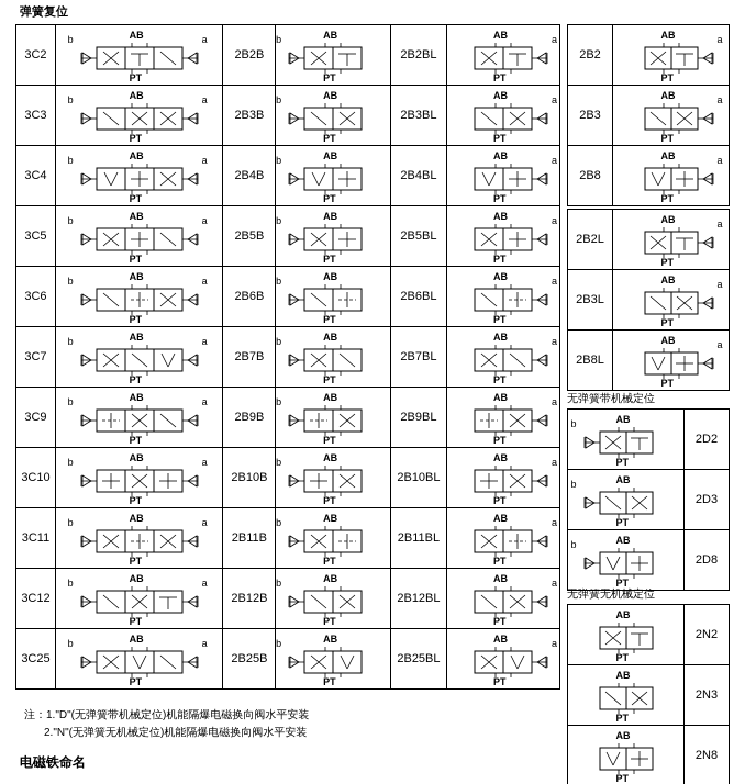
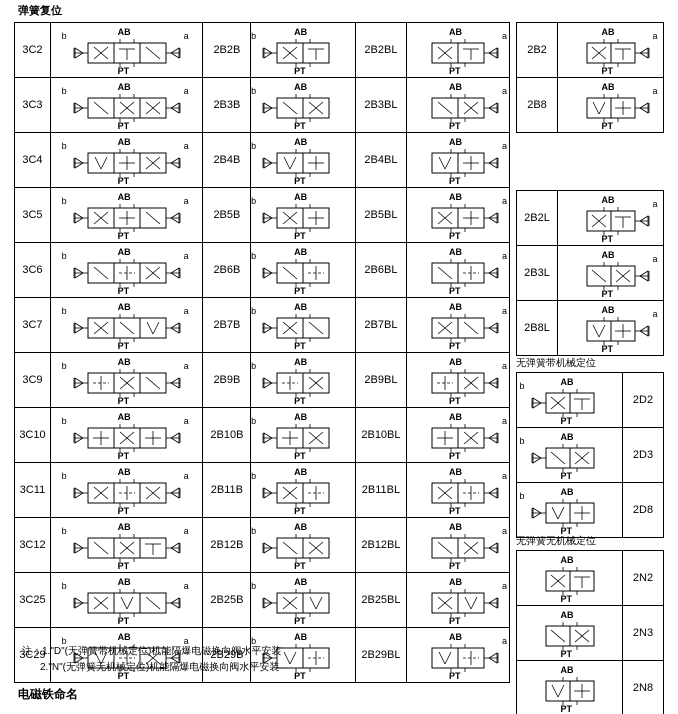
  弹簧复位
  3C2	ABPTb a	2B2B	ABPTb	2B2BL	ABPTa
  3C3	ABPTb a	2B3B	ABPTb	2B3BL	ABPTa
  3C4	ABPTb a	2B4B	ABPTb	2B4BL	ABPTa
  3C5	ABPTb a	2B5B	ABPTb	2B5BL	ABPTa
  3C6	ABPTb a	2B6B	ABPTb	2B6BL	ABPTa
  3C7	ABPTb a	2B7B	ABPTb	2B7BL	ABPTa
  3C9	ABPTb a	2B9B	ABPTb	2B9BL	ABPTa
  3C10	ABPTb a	2B10B	ABPTb	2B10BL	ABPTa
  3C11	ABPTb a	2B11B	ABPTb	2B11BL	ABPTa
  3C12	ABPTb a	2B12B	ABPTb	2B12BL	ABPTa
  3C25	ABPTb a	2B25B	ABPTb	2B25BL	ABPTa
+ 3C29	ABPTb a	2B29B	ABPTb	2B29BL	ABPTa
  2B2	ABPTa
- 2B3	ABPTa
  2B8	ABPTa
  2B2L	ABPTa
  2B3L	ABPTa
  2B8L	ABPTa
  无弹簧带机械定位
  ABPTb	2D2
  ABPTb	2D3
  ABPTb	2D8
  无弹簧无机械定位
  ABPT	2N2
  ABPT	2N3
  ABPT	2N8
  注：1."D"(无弹簧带机械定位)机能隔爆电磁换向阀水平安装
  2."N"(无弹簧无机械定位)机能隔爆电磁换向阀水平安装
  电磁铁命名
